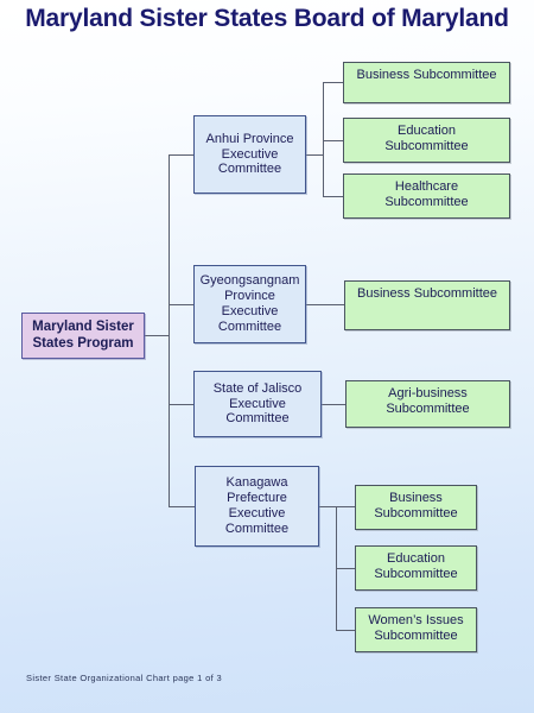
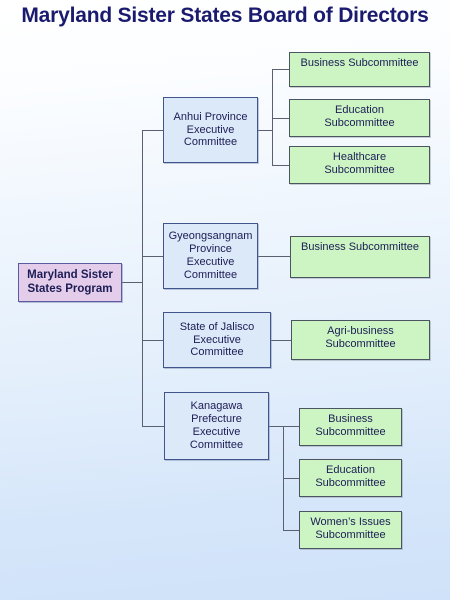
- Maryland Sister States Board of Maryland
+ Maryland Sister States Board of Directors
  Maryland Sister
  States Program
  Anhui Province
  Executive
  Committee
  Business Subcommittee
  Education
  Subcommittee
  Healthcare
  Subcommittee
  Gyeongsangnam
  Province Executive
  Committee
  Business Subcommittee
  State of Jalisco
  Executive
  Committee
  Agri-business
  Subcommittee
  Kanagawa
  Prefecture
  Executive
  Committee
  Business
  Subcommittee
  Education
  Subcommittee
  Women’s Issues
  Subcommittee
- Sister State Organizational Chart page 1 of 3
